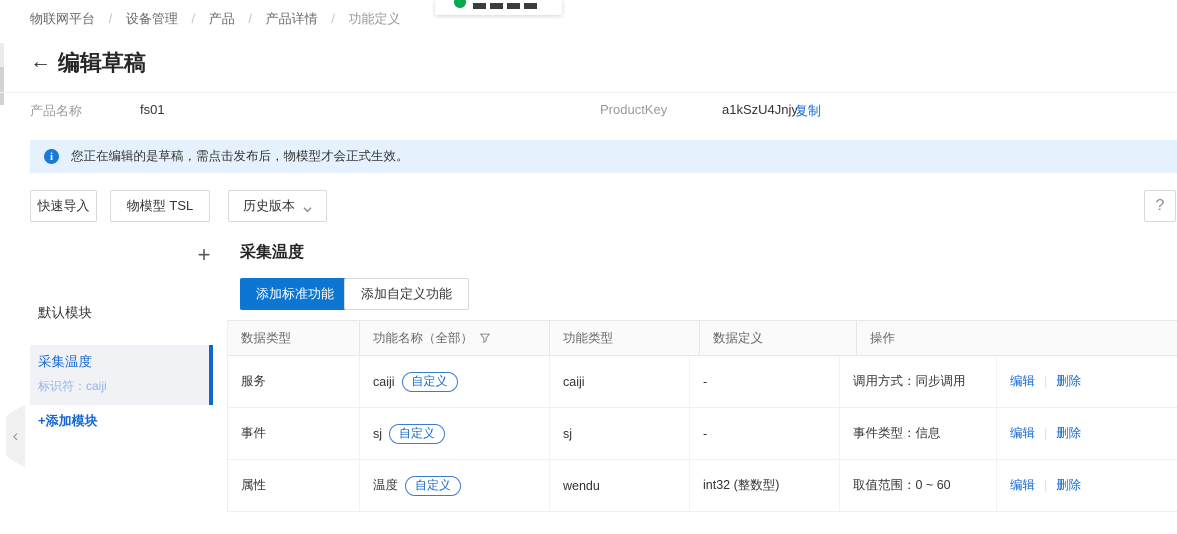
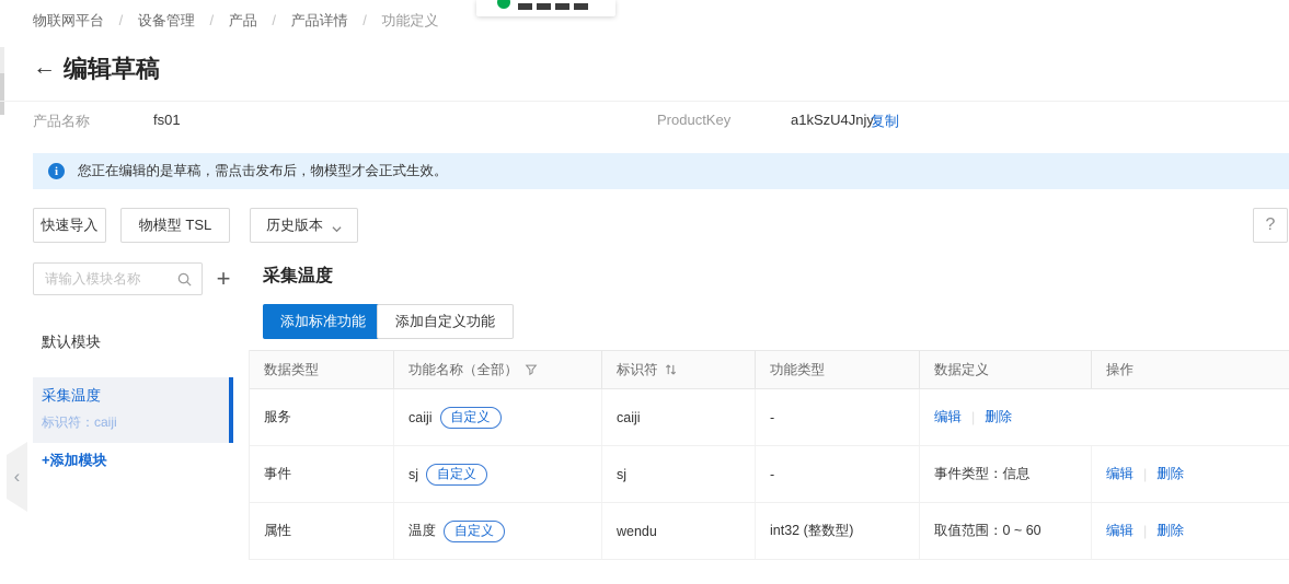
  物联网平台 / 设备管理 / 产品 / 产品详情 / 功能定义
  ←
  编辑草稿
  产品名称
  fs01
  ProductKey
  a1kSzU4Jnjy
  复制
  i
  您正在编辑的是草稿，需点击发布后，物模型才会正式生效。
  快速导入
  物模型 TSL
  历史版本
  ?
+ 请输入模块名称
  +
  默认模块
  采集温度
  标识符：caiji
  +添加模块
  ‹
  采集温度
  添加标准功能
  添加自定义功能
  数据类型
  功能名称（全部）
+ 标识符
  功能类型
  数据定义
  操作
  服务
  caiji
  自定义
  caiji
  -
- 调用方式：同步调用
  编辑
  |
  删除
  事件
  sj
  自定义
  sj
  -
  事件类型：信息
  编辑
  |
  删除
  属性
  温度
  自定义
  wendu
  int32 (整数型)
  取值范围：0 ~ 60
  编辑
  |
  删除
